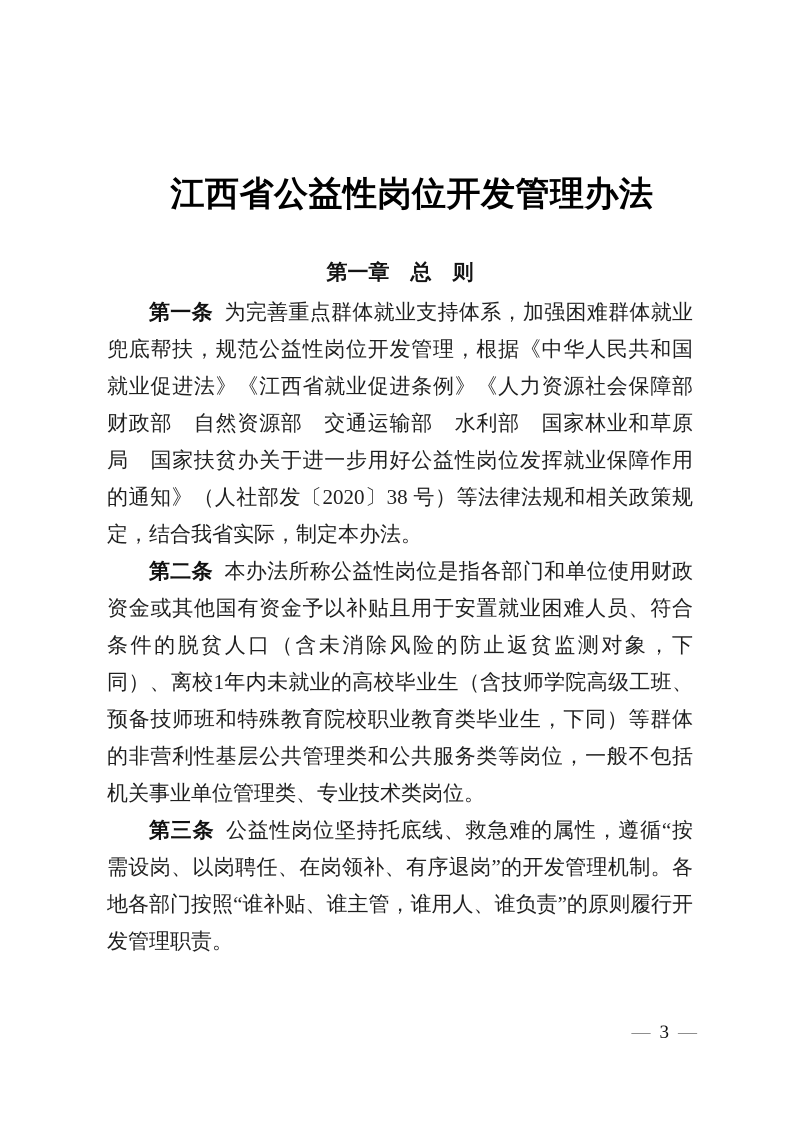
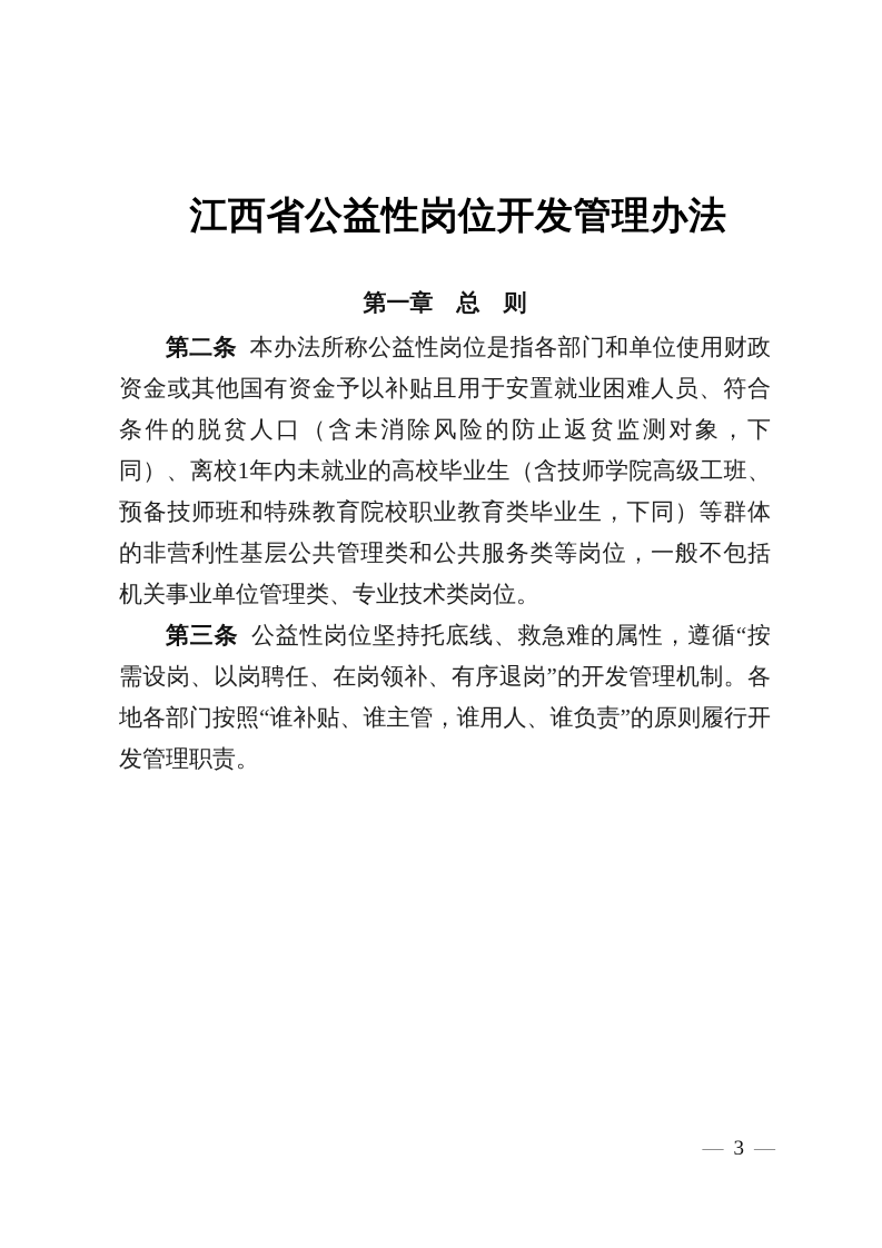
  江西省公益性岗位开发管理办法
  第一章 总 则
- 第一条 为完善重点群体就业支持体系，加强困难群体就业兜底帮扶，规范公益性岗位开发管理，根据《中华人民共和国就业促进法》《江西省就业促进条例》《人力资源社会保障部 财政部 自然资源部 交通运输部 水利部 国家林业和草原局 国家扶贫办关于进一步用好公益性岗位发挥就业保障作用的通知》（人社部发〔2020〕38 号）等法律法规和相关政策规定，结合我省实际，制定本办法。
  第二条 本办法所称公益性岗位是指各部门和单位使用财政资金或其他国有资金予以补贴且用于安置就业困难人员、符合条件的脱贫人口（含未消除风险的防止返贫监测对象，下同）、离校1年内未就业的高校毕业生（含技师学院高级工班、预备技师班和特殊教育院校职业教育类毕业生，下同）等群体的非营利性基层公共管理类和公共服务类等岗位，一般不包括机关事业单位管理类、专业技术类岗位。
  第三条 公益性岗位坚持托底线、救急难的属性，遵循“按需设岗、以岗聘任、在岗领补、有序退岗”的开发管理机制。各地各部门按照“谁补贴、谁主管，谁用人、谁负责”的原则履行开发管理职责。
  — 3 —
